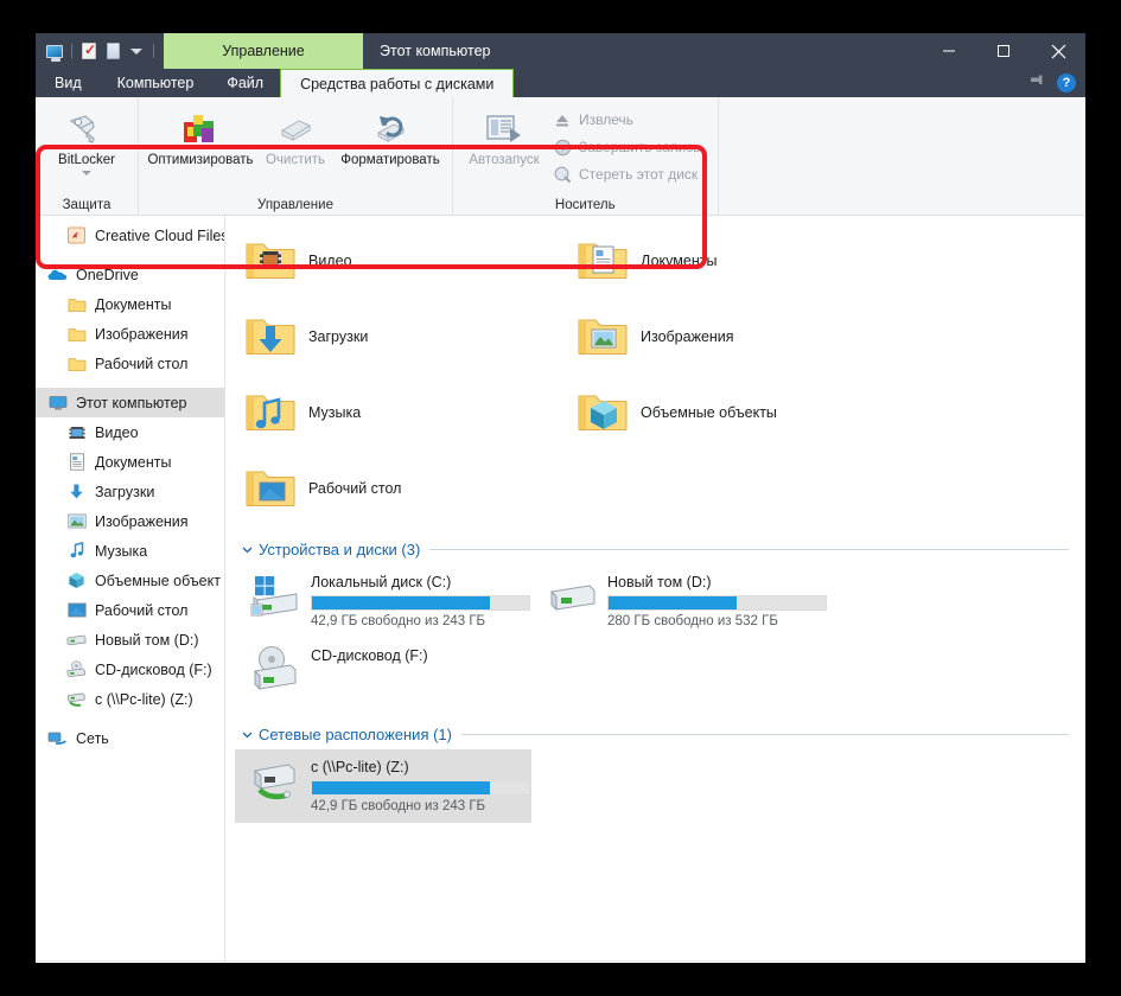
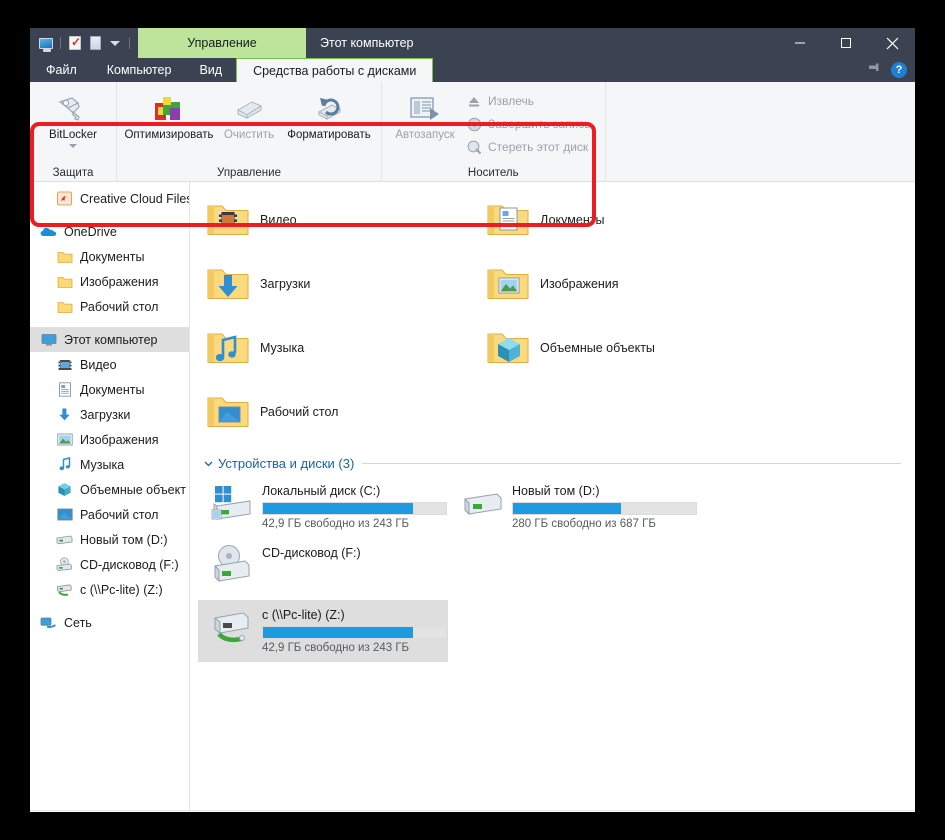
  Управление
  Этот компьютер
- Вид
+ Файл
  Компьютер
- Файл
+ Вид
  Средства работы с дисками
  BitLocker
  Защита
  Оптимизировать
  Очистить
  Форматировать
  Управление
  Автозапуск
  Извлечь
  Завершить запись
  Стереть этот диск
  Носитель
  ?
  Creative Cloud File
  OneDrive
  Документы
  Изображения
  Рабочий стол
  Этот компьютер
  Видео
  Документы
  Загрузки
  Изображения
  Музыка
  Объемные объект
  Рабочий стол
  Новый том (D:)
  CD-дисковод (F:)
  c (\\Pc-lite) (Z:)
  Сеть
  Видео
  Документы
  Загрузки
  Изображения
  Музыка
  Объемные объекты
  Рабочий стол
  Устройства и диски (3)
  Локальный диск (C:)
  42,9 ГБ свободно из 243 ГБ
  Новый том (D:)
- 280 ГБ свободно из 532 ГБ
+ 280 ГБ свободно из 687 ГБ
  CD-дисковод (F:)
- Сетевые расположения (1)
  c (\\Pc-lite) (Z:)
  42,9 ГБ свободно из 243 ГБ
